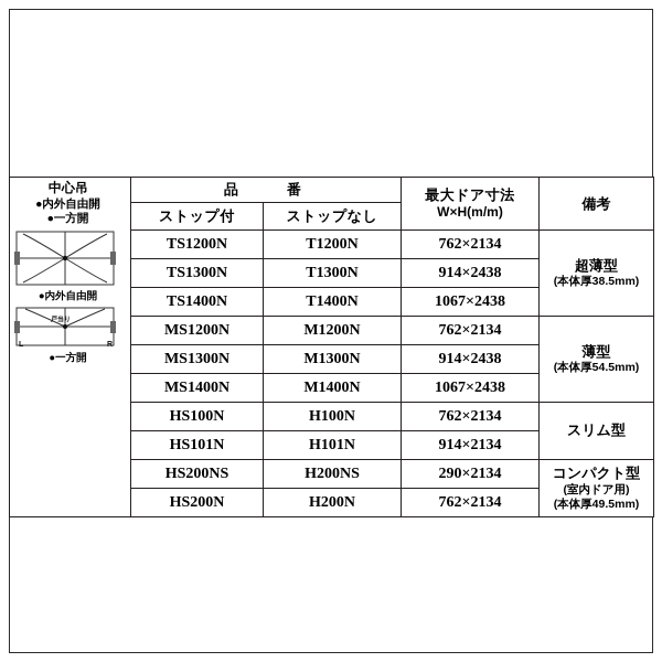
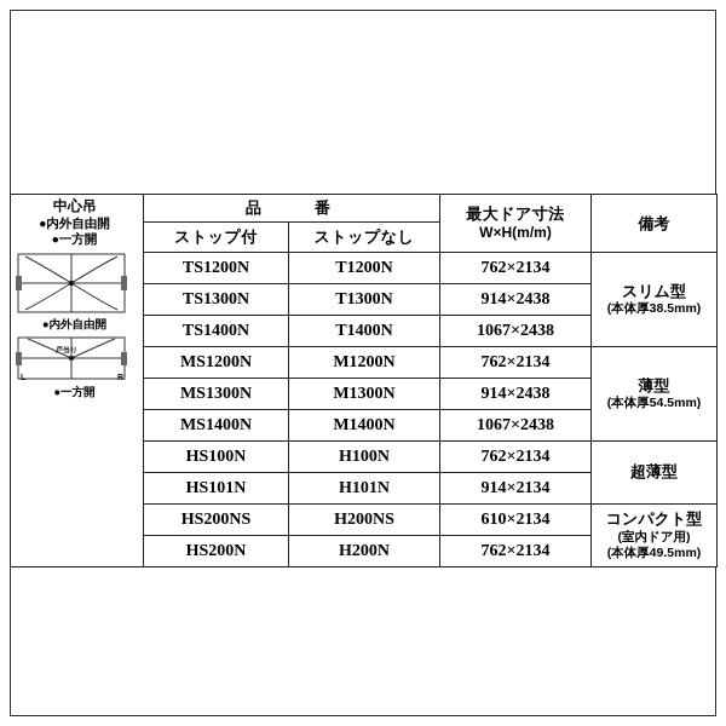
  中心吊 ●内外自由開 ●一方開 ●内外自由開 ●一方開	品 番	最大ドア寸法 W×H(m/m)	備考
  ストップ付	ストップなし
- TS1200N	T1200N	762×2134	超薄型 (本体厚38.5mm)
+ TS1200N	T1200N	762×2134	スリム型 (本体厚38.5mm)
  TS1300N	T1300N	914×2438
  TS1400N	T1400N	1067×2438
  MS1200N	M1200N	762×2134	薄型 (本体厚54.5mm)
  MS1300N	M1300N	914×2438
  MS1400N	M1400N	1067×2438
- HS100N	H100N	762×2134	スリム型
+ HS100N	H100N	762×2134	超薄型
  HS101N	H101N	914×2134
- HS200NS	H200NS	290×2134	コンパクト型 (室内ドア用) (本体厚49.5mm)
+ HS200NS	H200NS	610×2134	コンパクト型 (室内ドア用) (本体厚49.5mm)
  HS200N	H200N	762×2134
